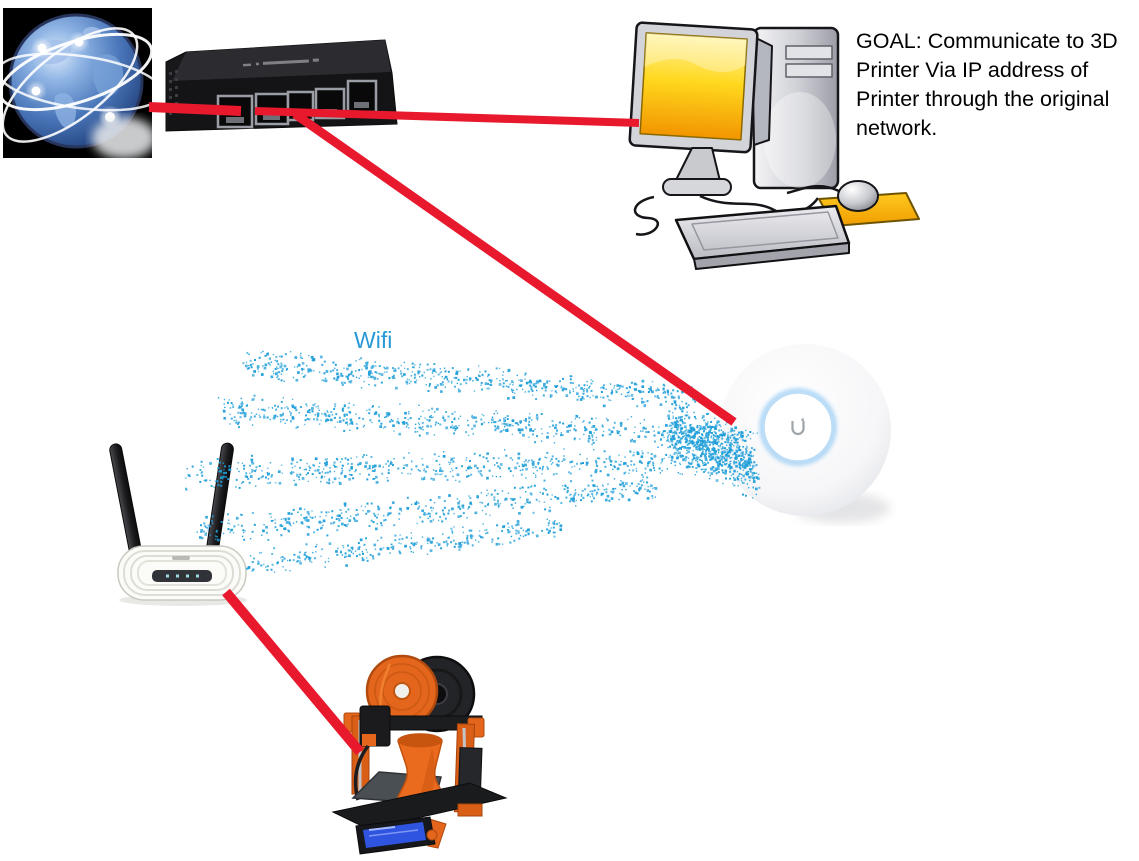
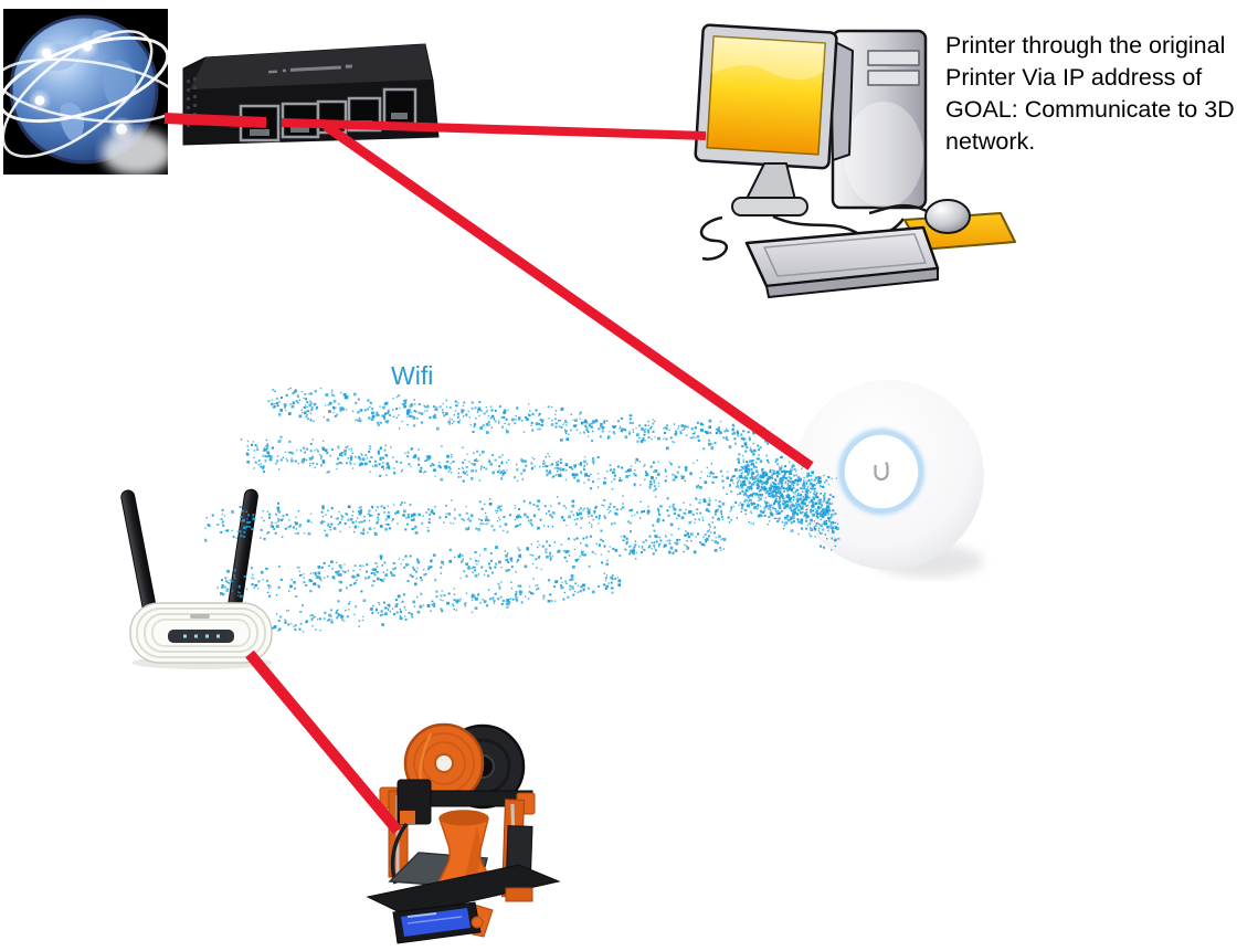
- GOAL: Communicate to 3D
+ Printer through the original
  Printer Via IP address of
- Printer through the original
+ GOAL: Communicate to 3D
  network.
  Wifi
